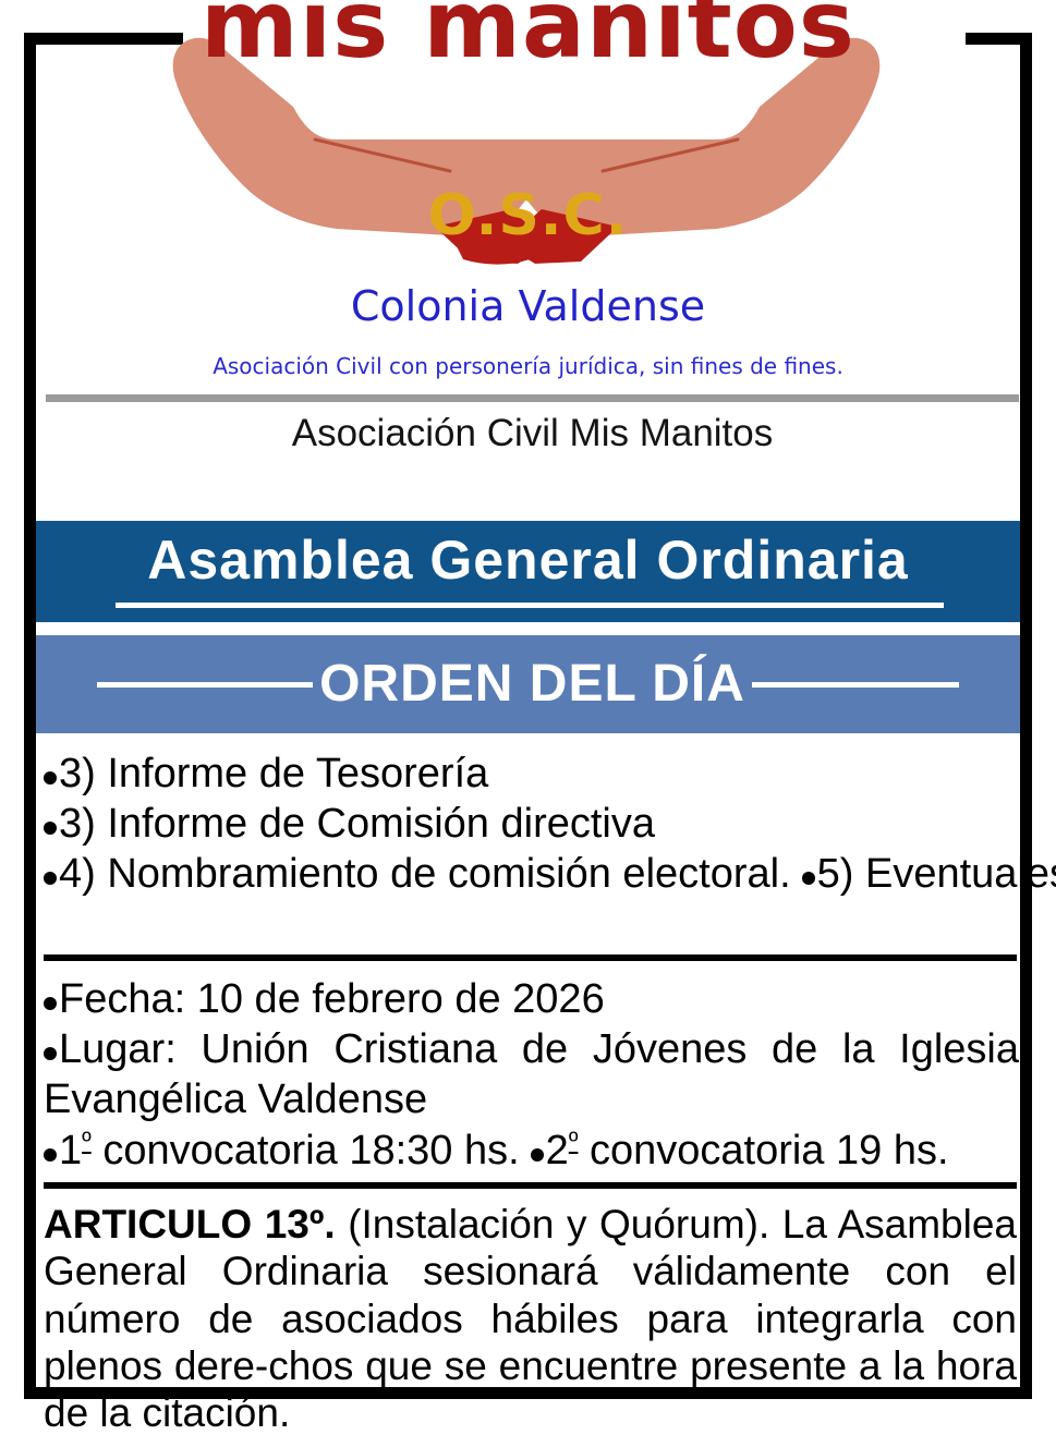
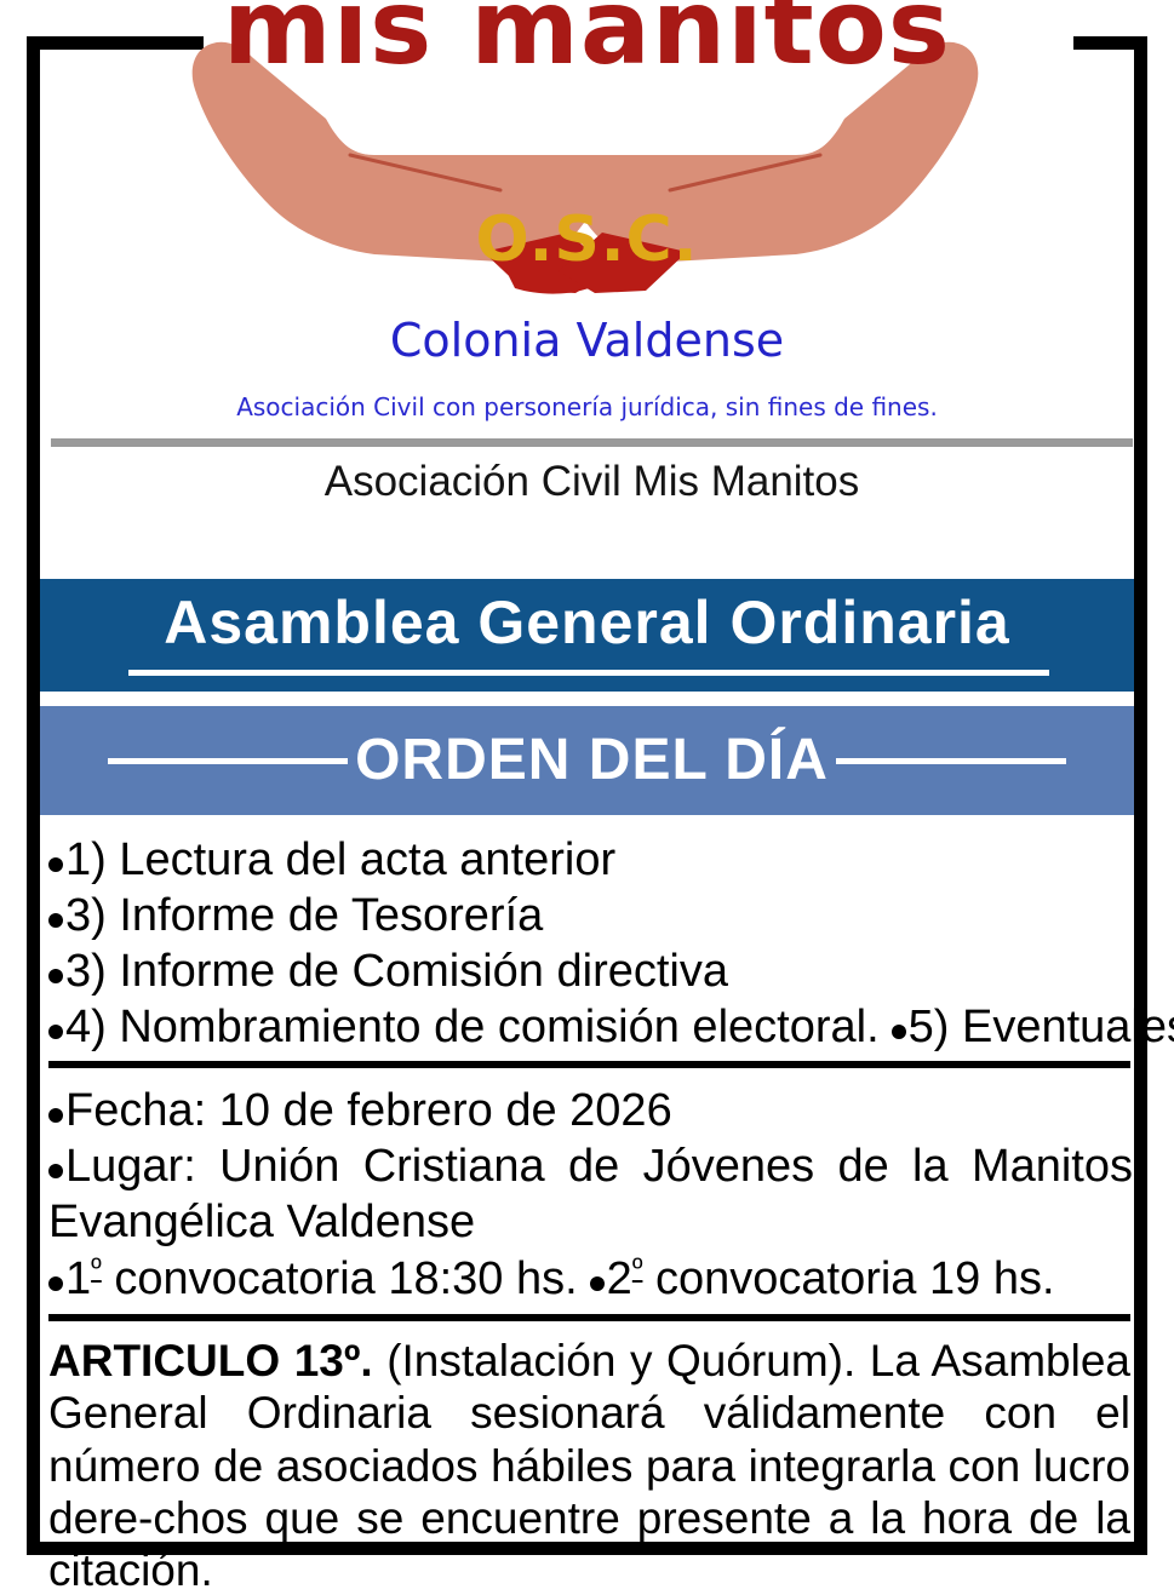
  mis manitos
  O.S.C.
  Colonia Valdense
  Asociación Civil con personería jurídica, sin fines de fines.
  Asociación Civil Mis Manitos
  Asamblea General Ordinaria
  ORDEN DEL DÍA
+ 1) Lectura del acta anterior
  3) Informe de Tesorería
  3) Informe de Comisión directiva
  4) Nombramiento de comisión electoral. 5) Eventuale
  Fecha: 10 de febrero de 2026
- Lugar: Unión Cristiana de Jóvenes de la Iglesia Evangélica Valdense
+ Lugar: Unión Cristiana de Jóvenes de la Manitos Evangélica Valdense
  1º convocatoria 18:30 hs. 2º convocatoria 19 hs.
- ARTICULO 13º. (Instalación y Quórum). La Asamblea General Ordinaria sesionará válidamente con el número de asociados hábiles para integrarla con plenos dere-chos que se encuentre presente a la hora de la citación.
+ ARTICULO 13º. (Instalación y Quórum). La Asamblea General Ordinaria sesionará válidamente con el número de asociados hábiles para integrarla con lucro dere-chos que se encuentre presente a la hora de la citación.
